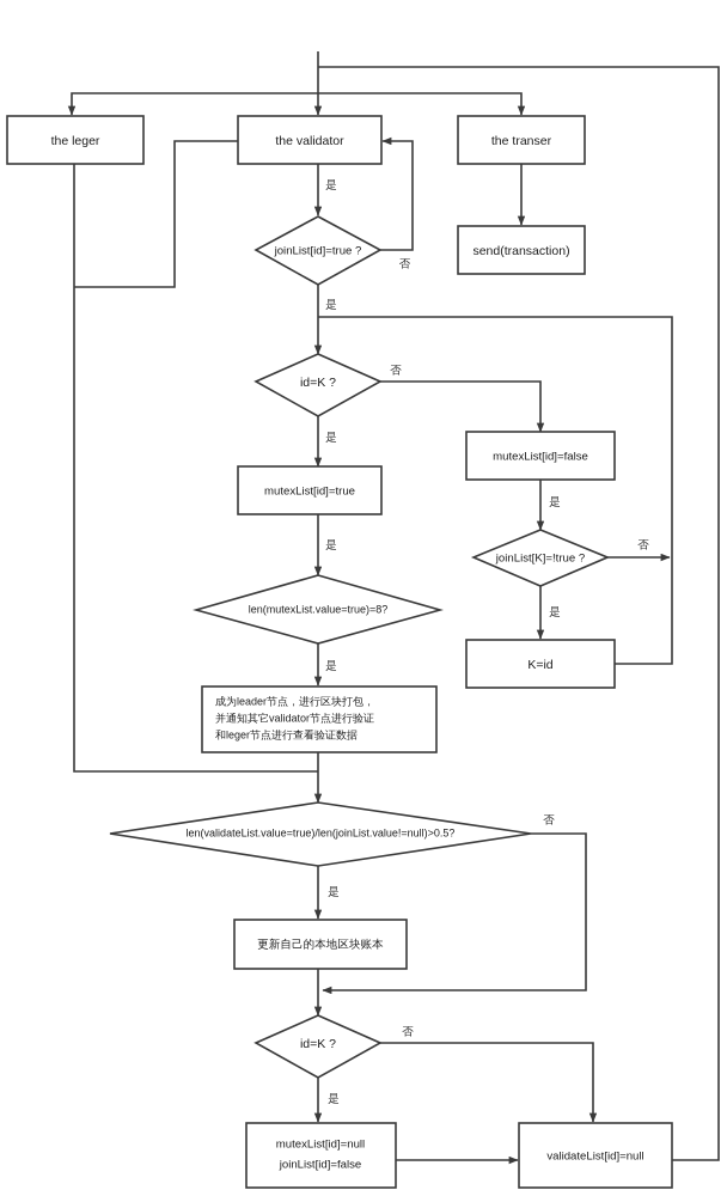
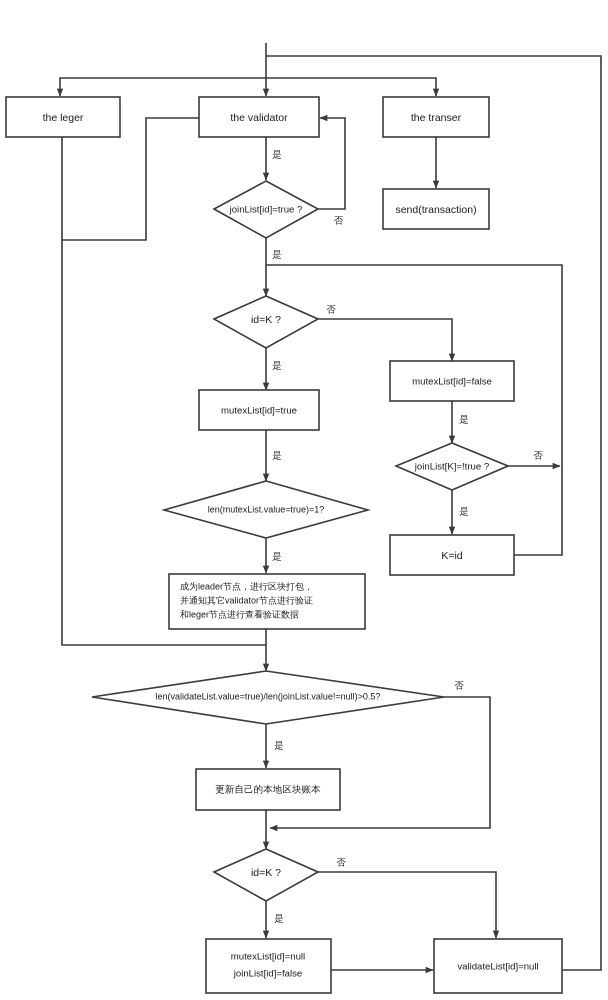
  the leger
  the validator
  the transer
  send(transaction)
  joinList[id]=true ?
  id=K ?
  mutexList[id]=true
  mutexList[id]=false
  joinList[K]=!true ?
  K=id
- len(mutexList.value=true)=8?
+ len(mutexList.value=true)=1?
  成为leader节点，进行区块打包，
  并通知其它validator节点进行验证
  和leger节点进行查看验证数据
  len(validateList.value=true)/len(joinList.value!=null)>0.5?
  更新自己的本地区块账本
  id=K ?
  mutexList[id]=null
  joinList[id]=false
  validateList[id]=null
  是
  是
  否
  是
  是
  否
  是
  是
  是
  否
  是
  否
  是
